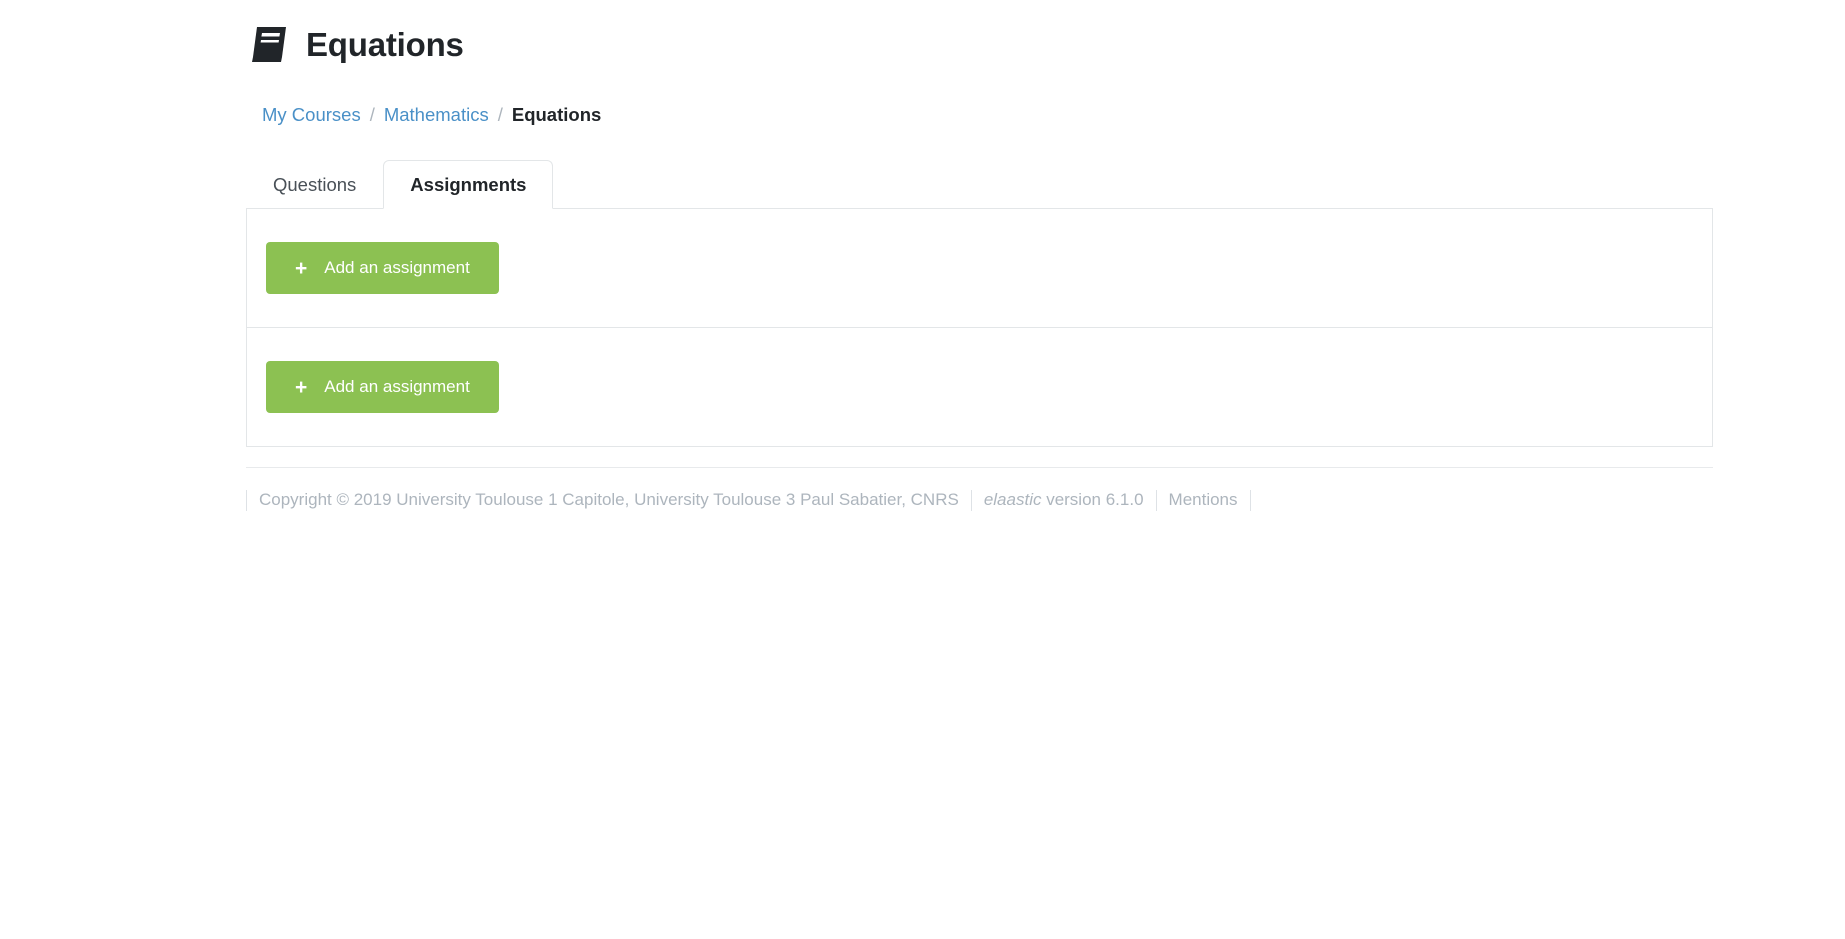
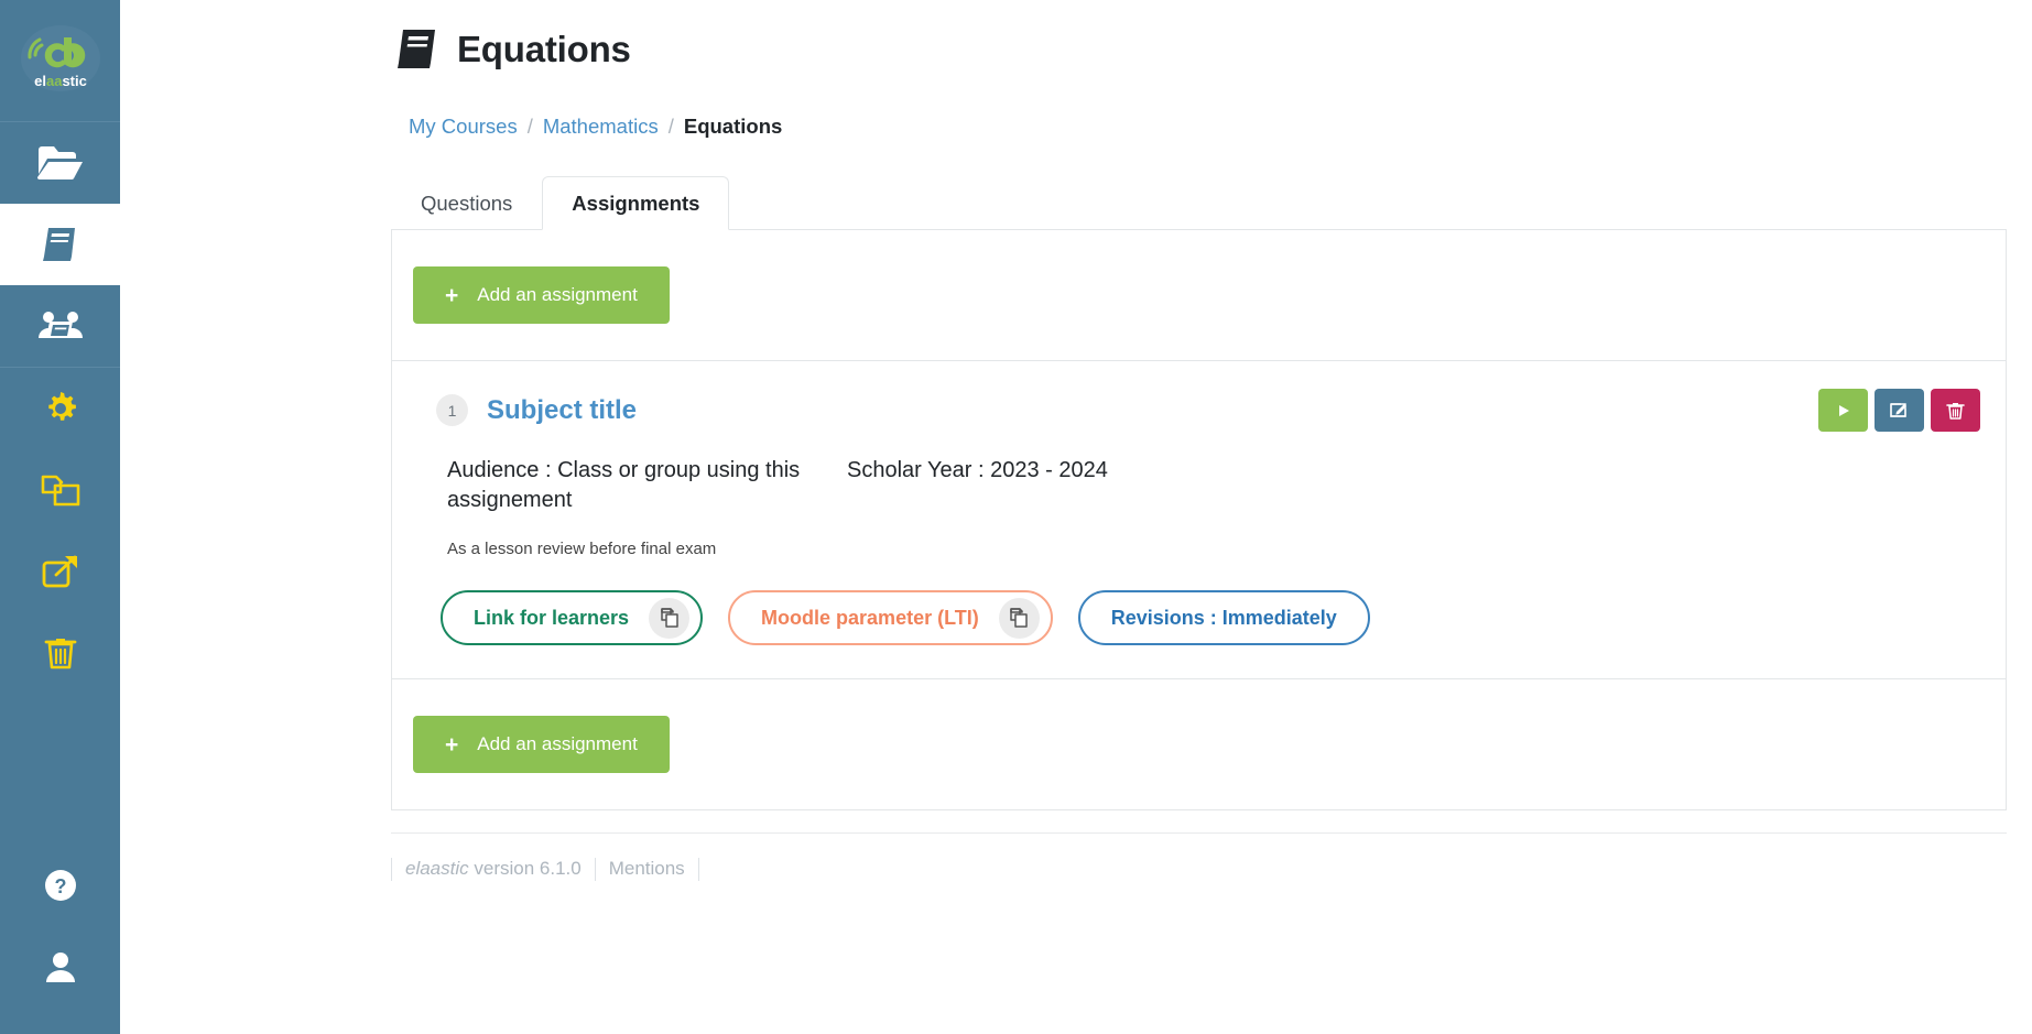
+ elaastic
+ ?
  Equations
  My Courses
  /
  Mathematics
  /
  Equations
  Questions
  Assignments
  +
  Add an assignment
+ 1
+ Subject title
+ Audience : Class or group using this assignement
+ Scholar Year : 2023 - 2024
+ As a lesson review before final exam
+ Link for learners
+ Moodle parameter (LTI)
+ Revisions : Immediately
  +
  Add an assignment
- Copyright © 2019 University Toulouse 1 Capitole, University Toulouse 3 Paul Sabatier, CNRS
  elaastic version 6.1.0
  Mentions
